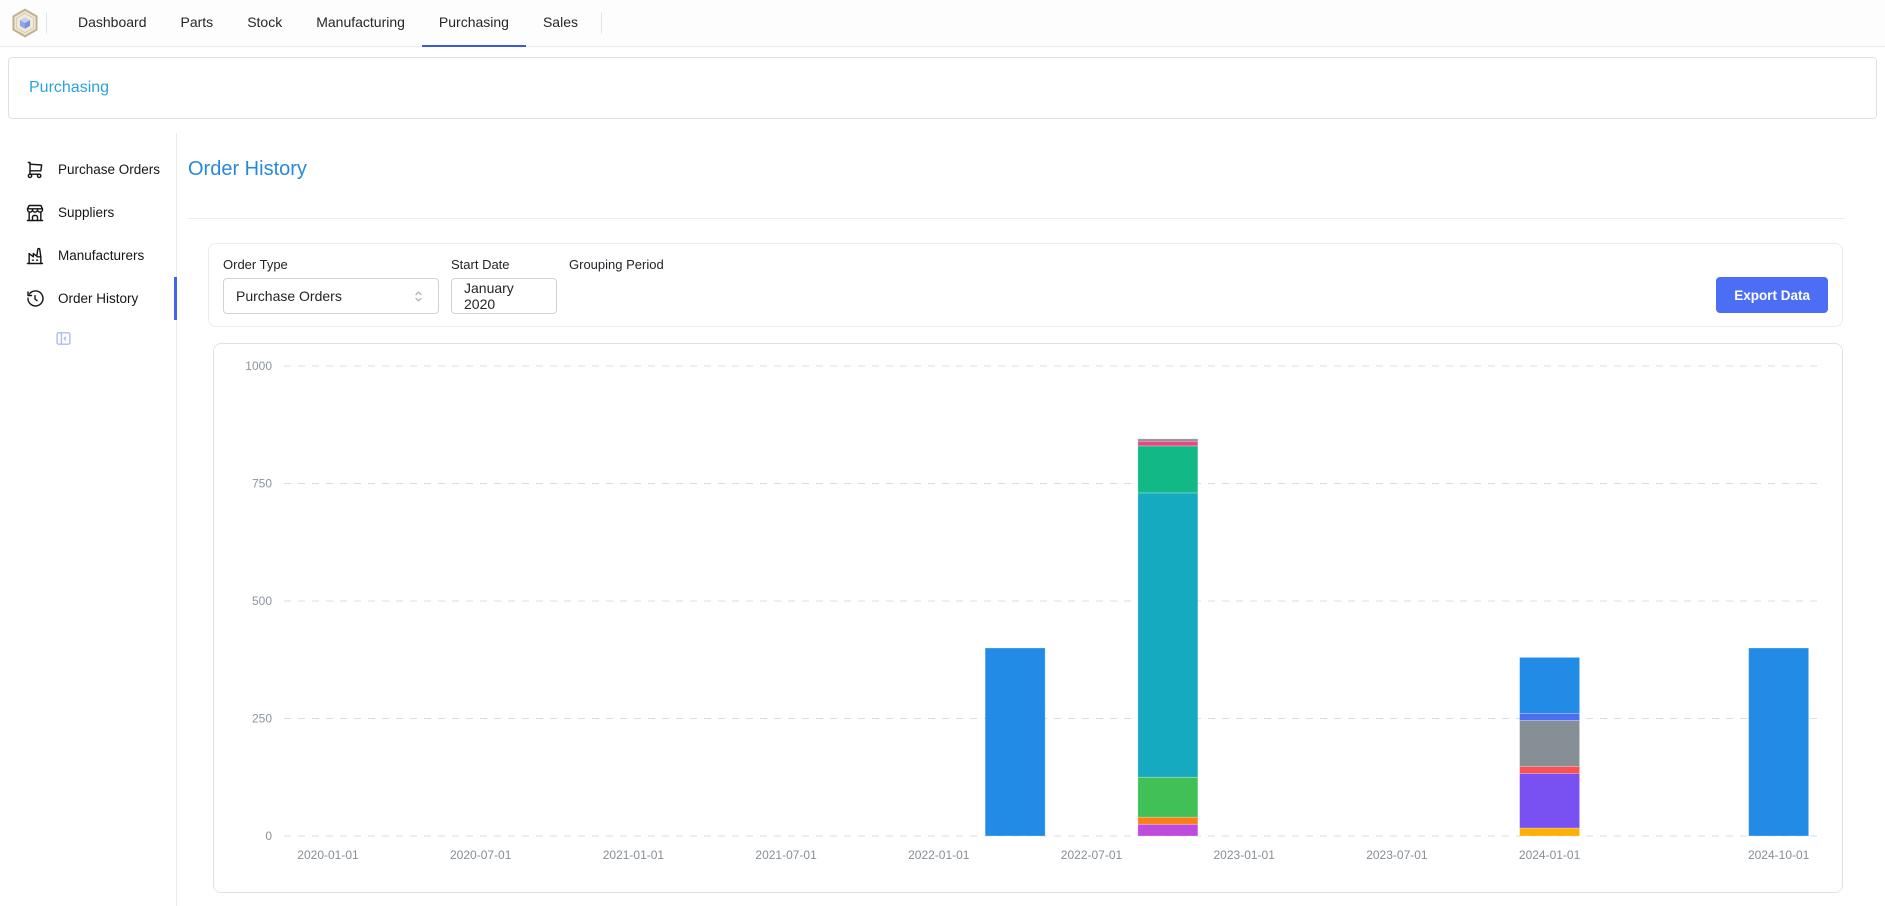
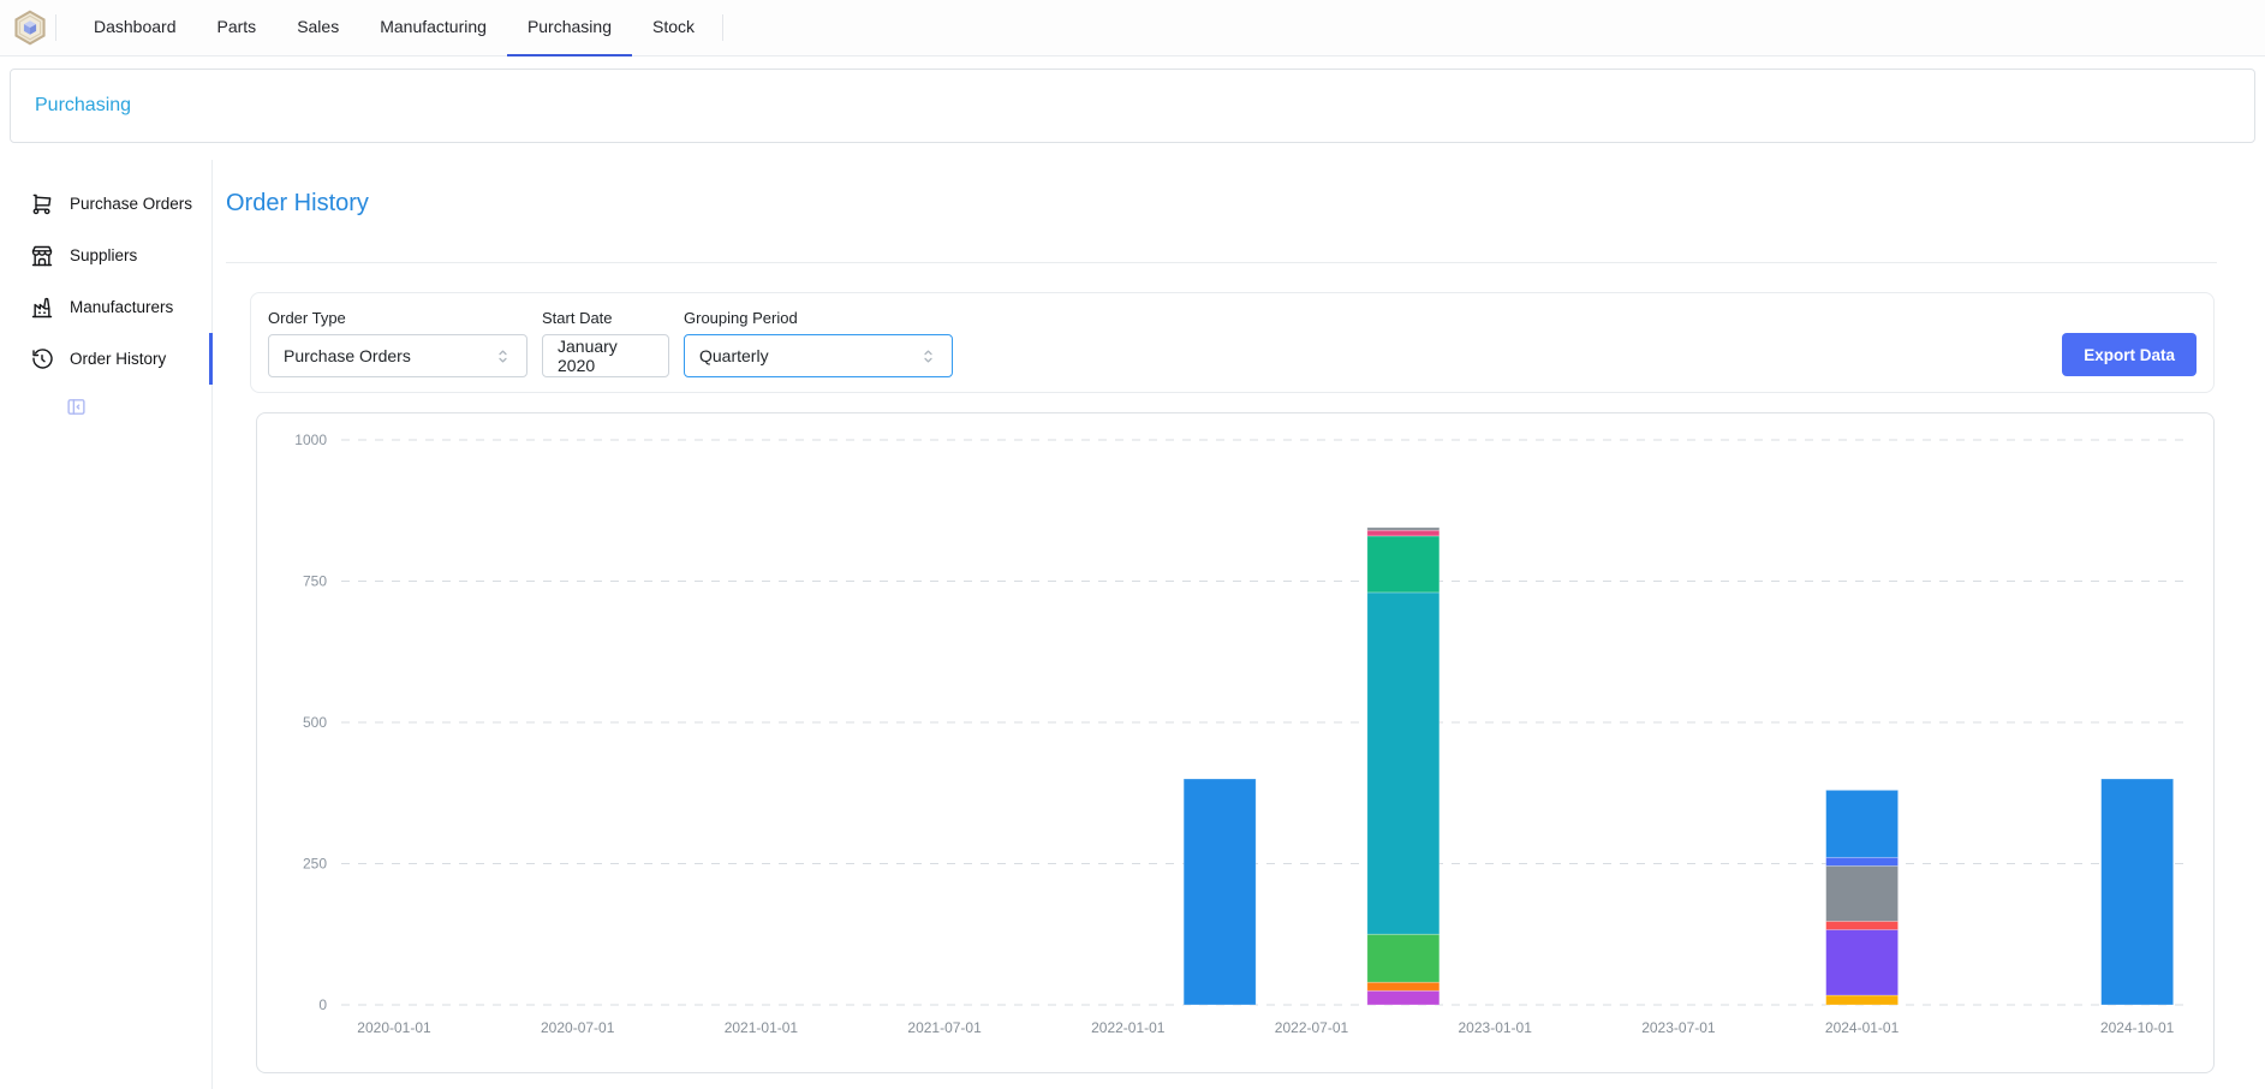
  Dashboard
  Parts
- Stock
+ Sales
  Manufacturing
  Purchasing
- Sales
+ Stock
  Purchasing
  Purchase Orders
  Suppliers
  Manufacturers
  Order History
  Order History
  Order Type
  Purchase Orders
  Start Date
  January 2020
  Grouping Period
+ Quarterly
  Export Data
  0
  250
  500
  750
  1000
  2020-01-01
  2020-07-01
  2021-01-01
  2021-07-01
  2022-01-01
  2022-07-01
  2023-01-01
  2023-07-01
  2024-01-01
  2024-10-01
